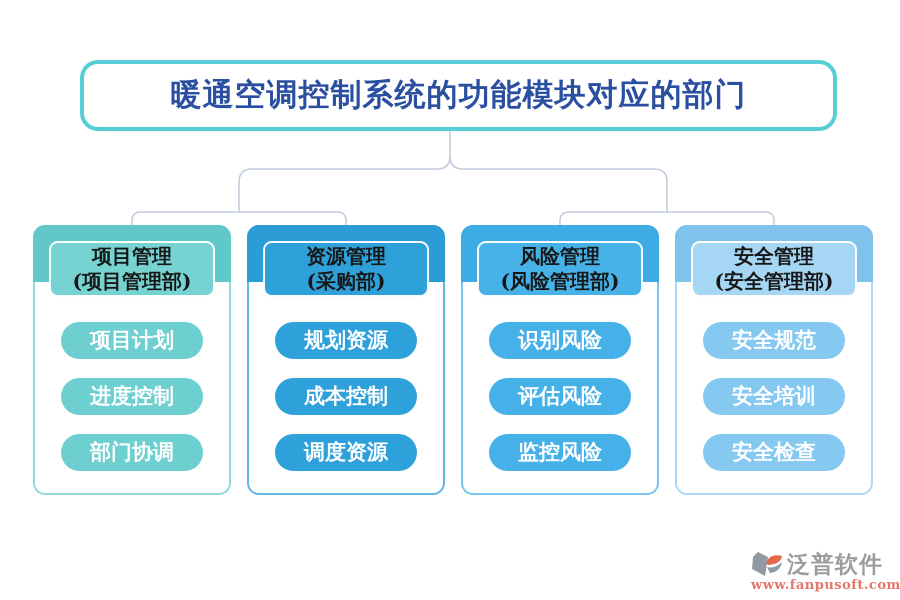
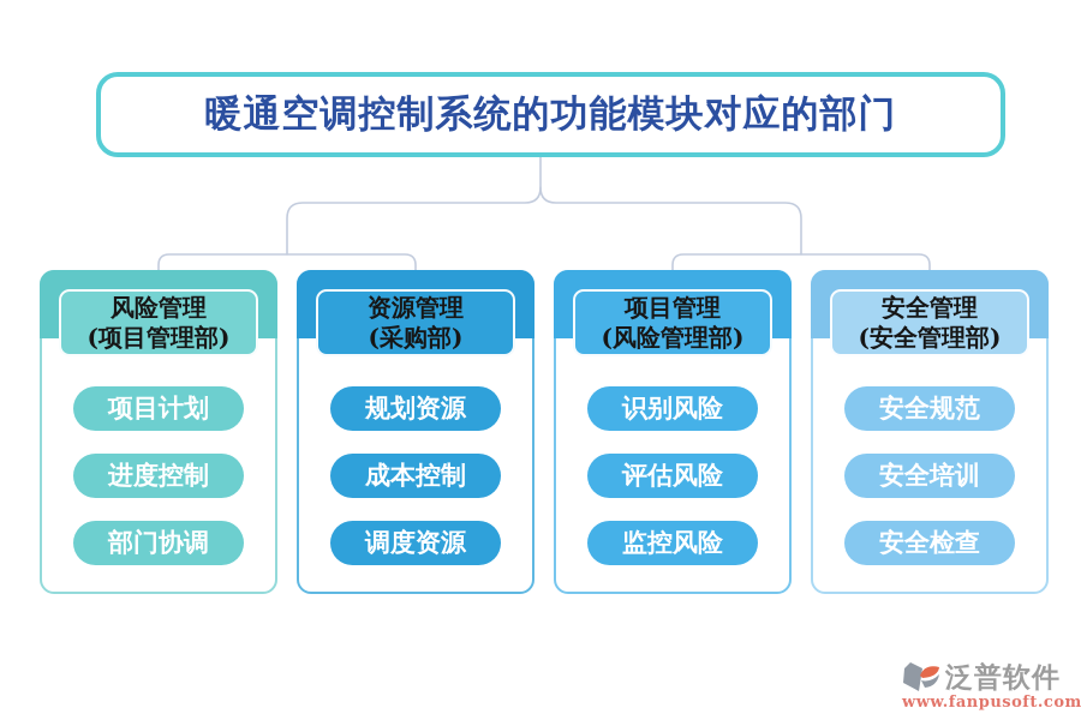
  暖通空调控制系统的功能模块对应的部门
- 项目管理
+ 风险管理
  (项目管理部)
  项目计划
  进度控制
  部门协调
  资源管理
  (采购部)
  规划资源
  成本控制
  调度资源
- 风险管理
+ 项目管理
  (风险管理部)
  识别风险
  评估风险
  监控风险
  安全管理
  (安全管理部)
  安全规范
  安全培训
  安全检查
  泛普软件
  www.fanpusoft.com
